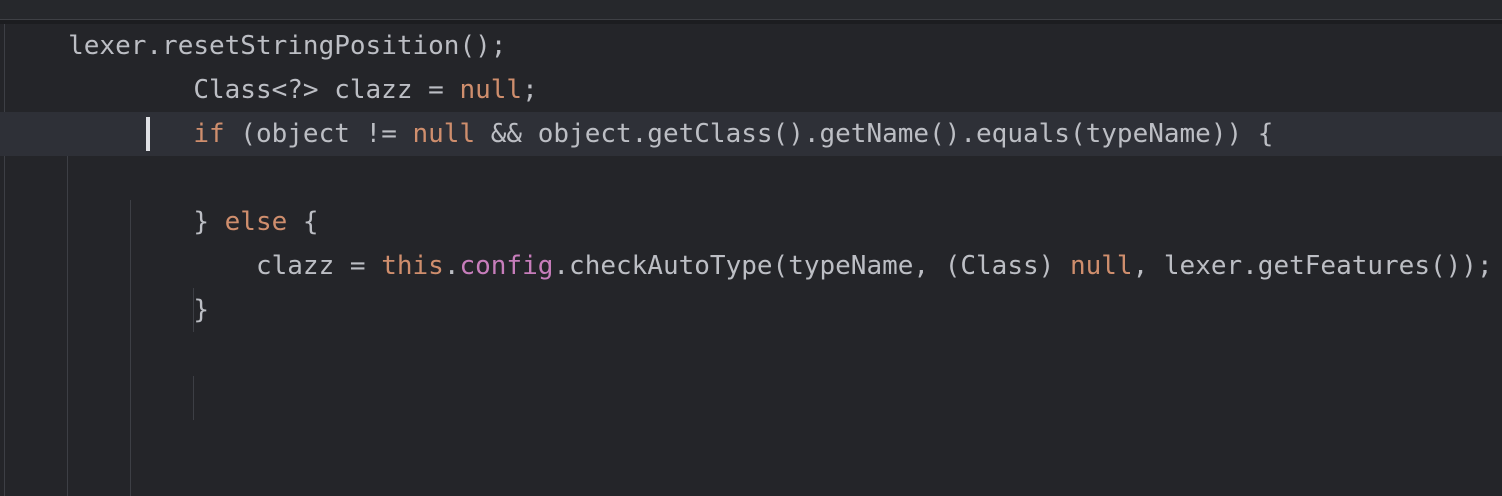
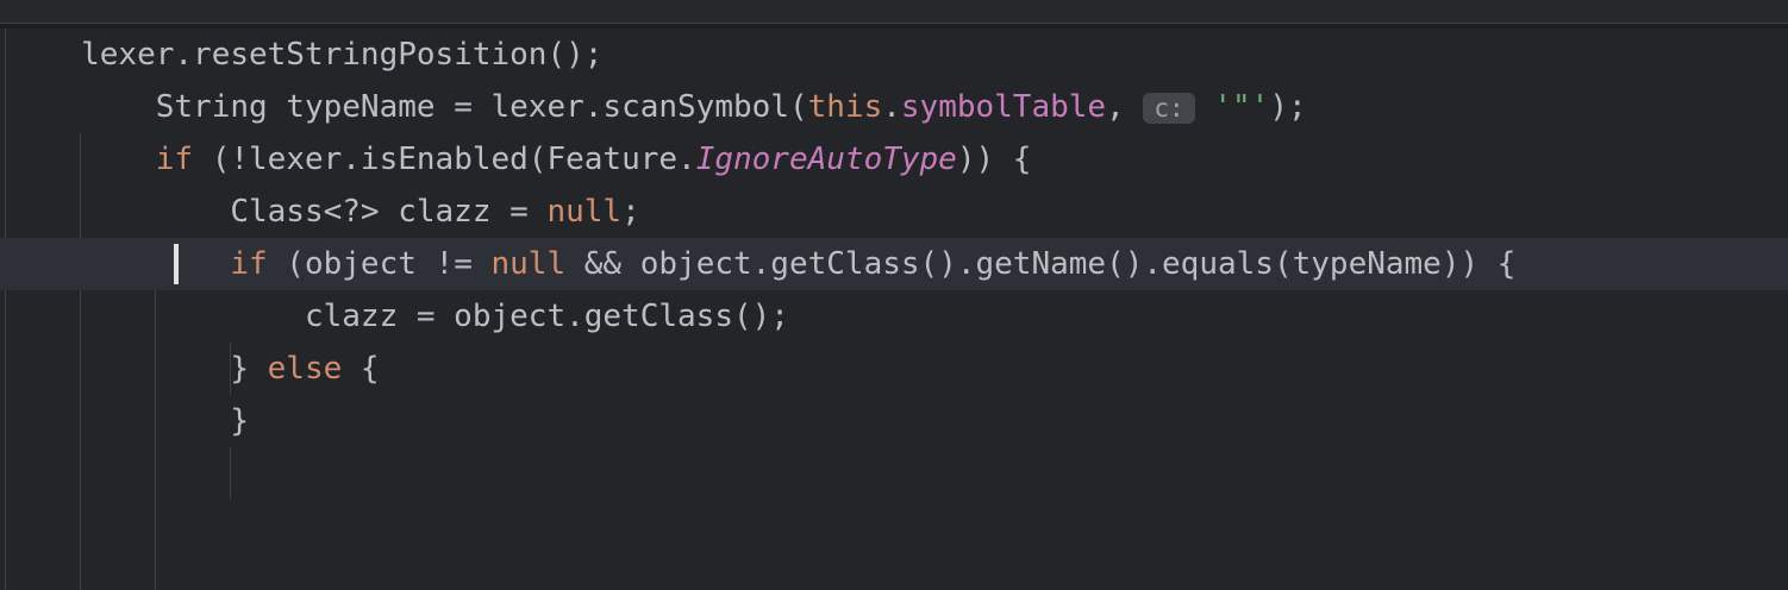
  lexer.resetStringPosition();
+ String typeName = lexer.scanSymbol(this.symbolTable, c: '"');
+ if (!lexer.isEnabled(Feature.IgnoreAutoType)) {
  Class<?> clazz = null;
  if (object != null && object.getClass().getName().equals(typeName)) {
+ clazz = object.getClass();
  } else {
- clazz = this.config.checkAutoType(typeName, (Class) null, lexer.getFeatures());
  }
